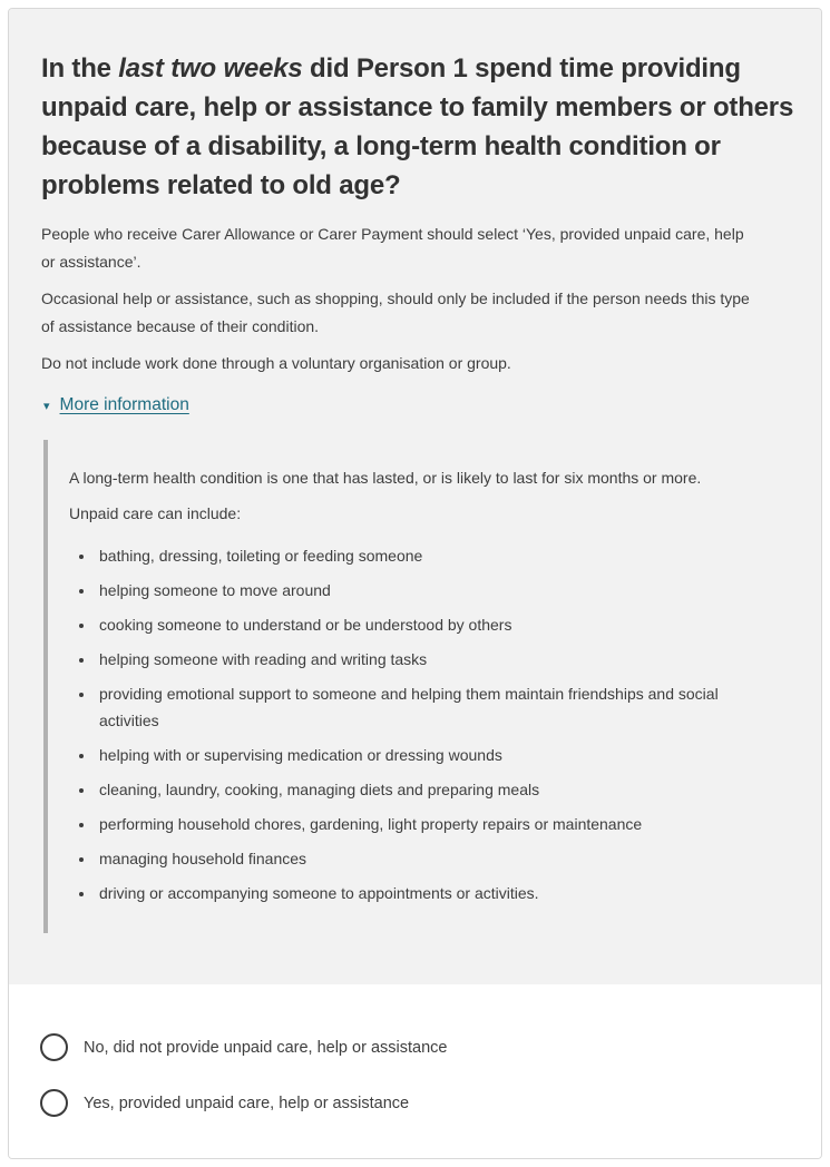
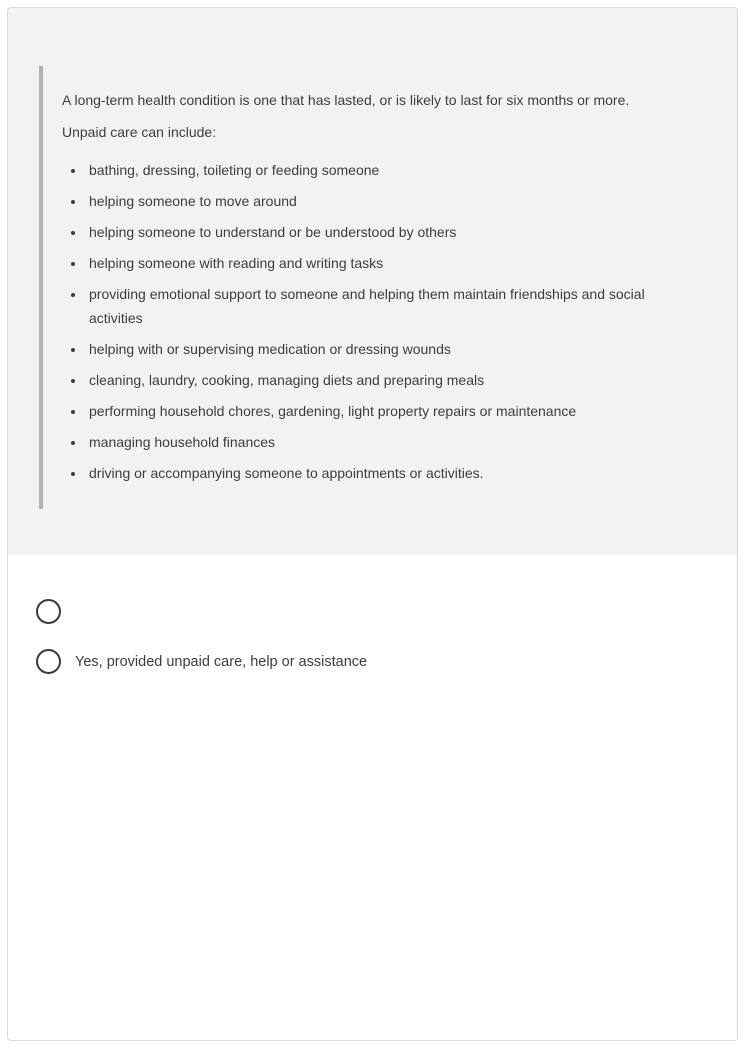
- In the last two weeks did Person 1 spend time providing unpaid care, help or assistance to family members or others because of a disability, a long-term health condition or problems related to old age?
- People who receive Carer Allowance or Carer Payment should select ‘Yes, provided unpaid care, help or assistance’.
- Occasional help or assistance, such as shopping, should only be included if the person needs this type of assistance because of their condition.
- Do not include work done through a voluntary organisation or group.
- ▾
- More information
  A long-term health condition is one that has lasted, or is likely to last for six months or more.
  Unpaid care can include:
  bathing, dressing, toileting or feeding someone
  helping someone to move around
- cooking someone to understand or be understood by others
+ helping someone to understand or be understood by others
  helping someone with reading and writing tasks
  providing emotional support to someone and helping them maintain friendships and social activities
  helping with or supervising medication or dressing wounds
  cleaning, laundry, cooking, managing diets and preparing meals
  performing household chores, gardening, light property repairs or maintenance
  managing household finances
  driving or accompanying someone to appointments or activities.
- No, did not provide unpaid care, help or assistance
  Yes, provided unpaid care, help or assistance
